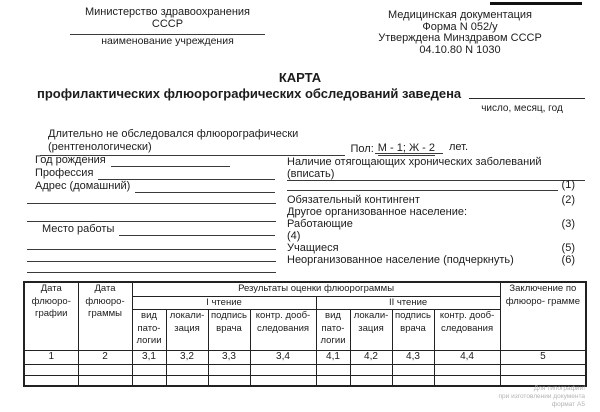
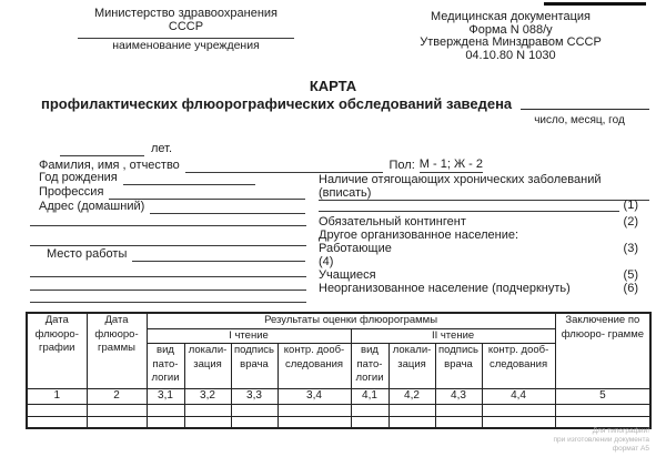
  Министерство здравоохранения
  СССР
  наименование учреждения
  Медицинская документация
- Форма N 052/у
+ Форма N 088/у
  Утверждена Минздравом СССР
  04.10.80 N 1030
  КАРТА
  профилактических флюорографических обследований заведена
  число, месяц, год
- Длительно не обследовался флюорографически (рентгенологически)
  лет.
+ Фамилия, имя , отчество
  Пол:
  М - 1; Ж - 2
  Год рождения
  Наличие отягощающих хронических заболеваний (вписать)
  Профессия
  Адрес (домашний)
  Место работы
  (1)
  Обязательный контингент
  (2)
  Другое организованное население:
  Работающие
  (3)
  (4)
  Учащиеся
  (5)
  Неорганизованное население (подчеркнуть)
  (6)
  Дата флюоро- графии	Дата флюоро- граммы	Результаты оценки флюорограммы	Заключение по флюоро- грамме
  I чтение	II чтение
  вид пато- логии	локали- зация	подпись врача	контр. дооб- следования	вид пато- логии	локали- зация	подпись врача	контр. дооб- следования
  1	2	3,1	3,2	3,3	3,4	4,1	4,2	4,3	4,4	5
